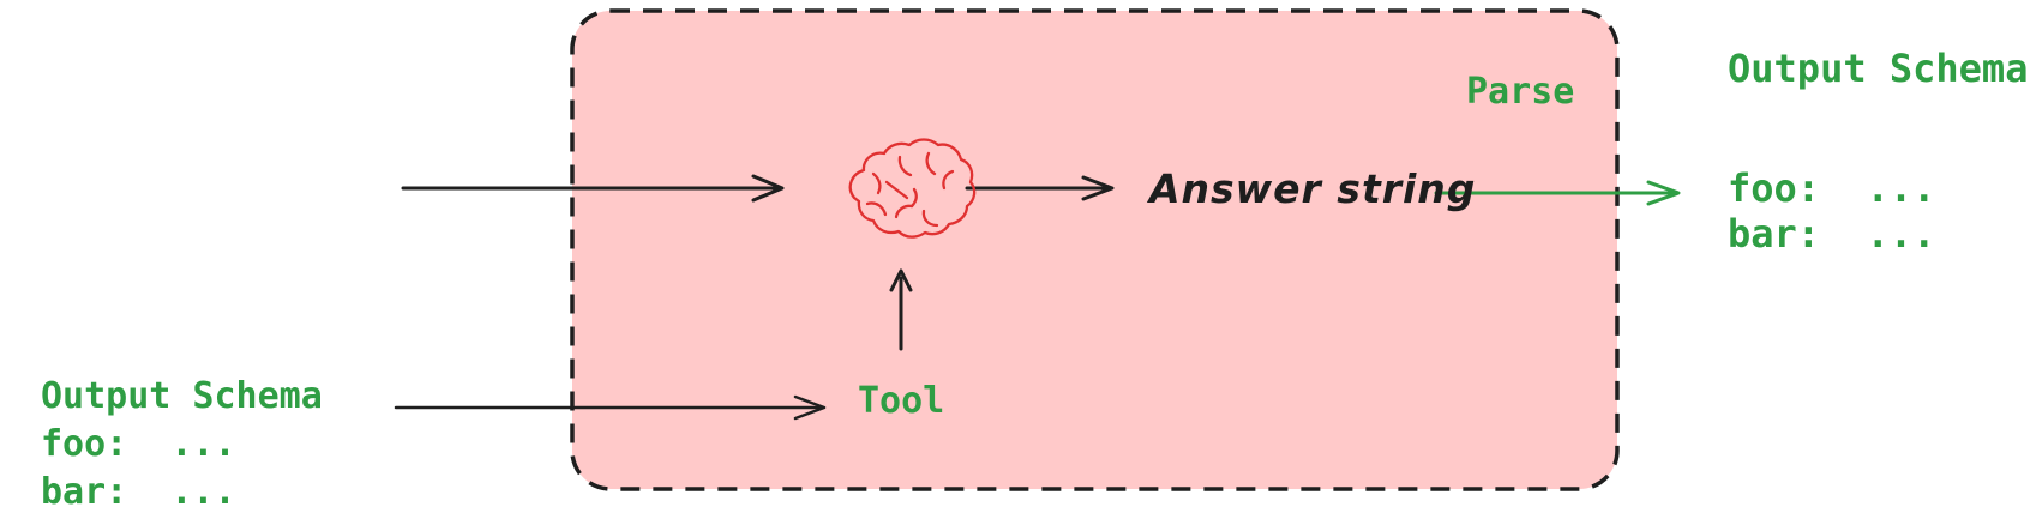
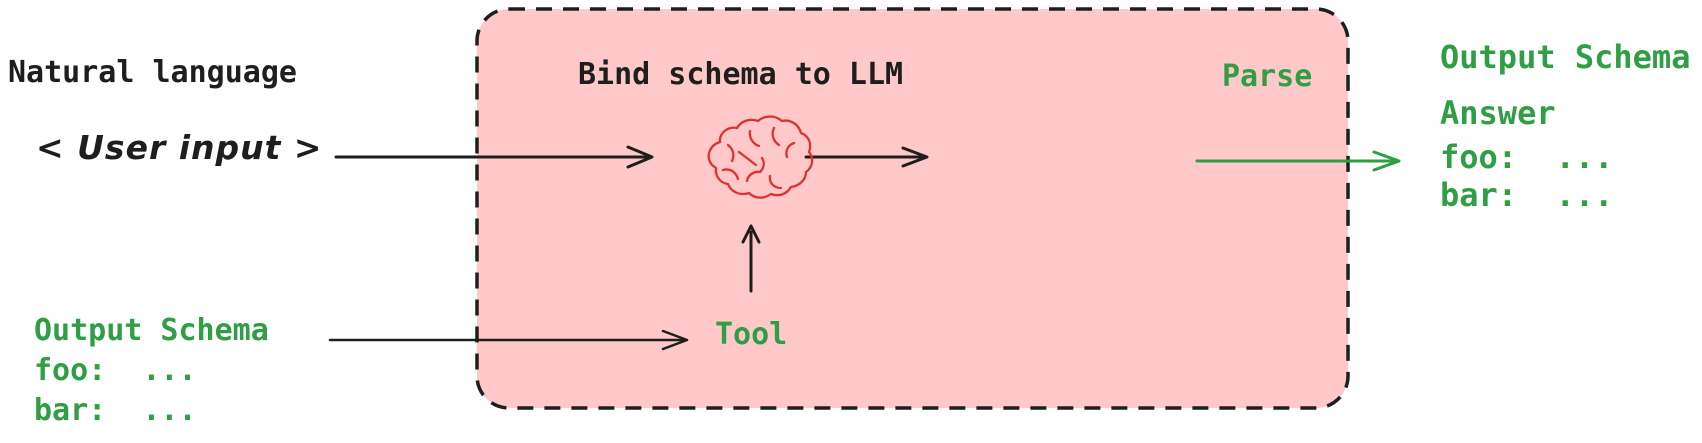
+ Natural language
+ < User input >
  Output Schema
  foo: ...
  bar: ...
+ Bind schema to LLM
  Parse
- Answer string
  Tool
  Output Schema
+ Answer
  foo: ...
  bar: ...
